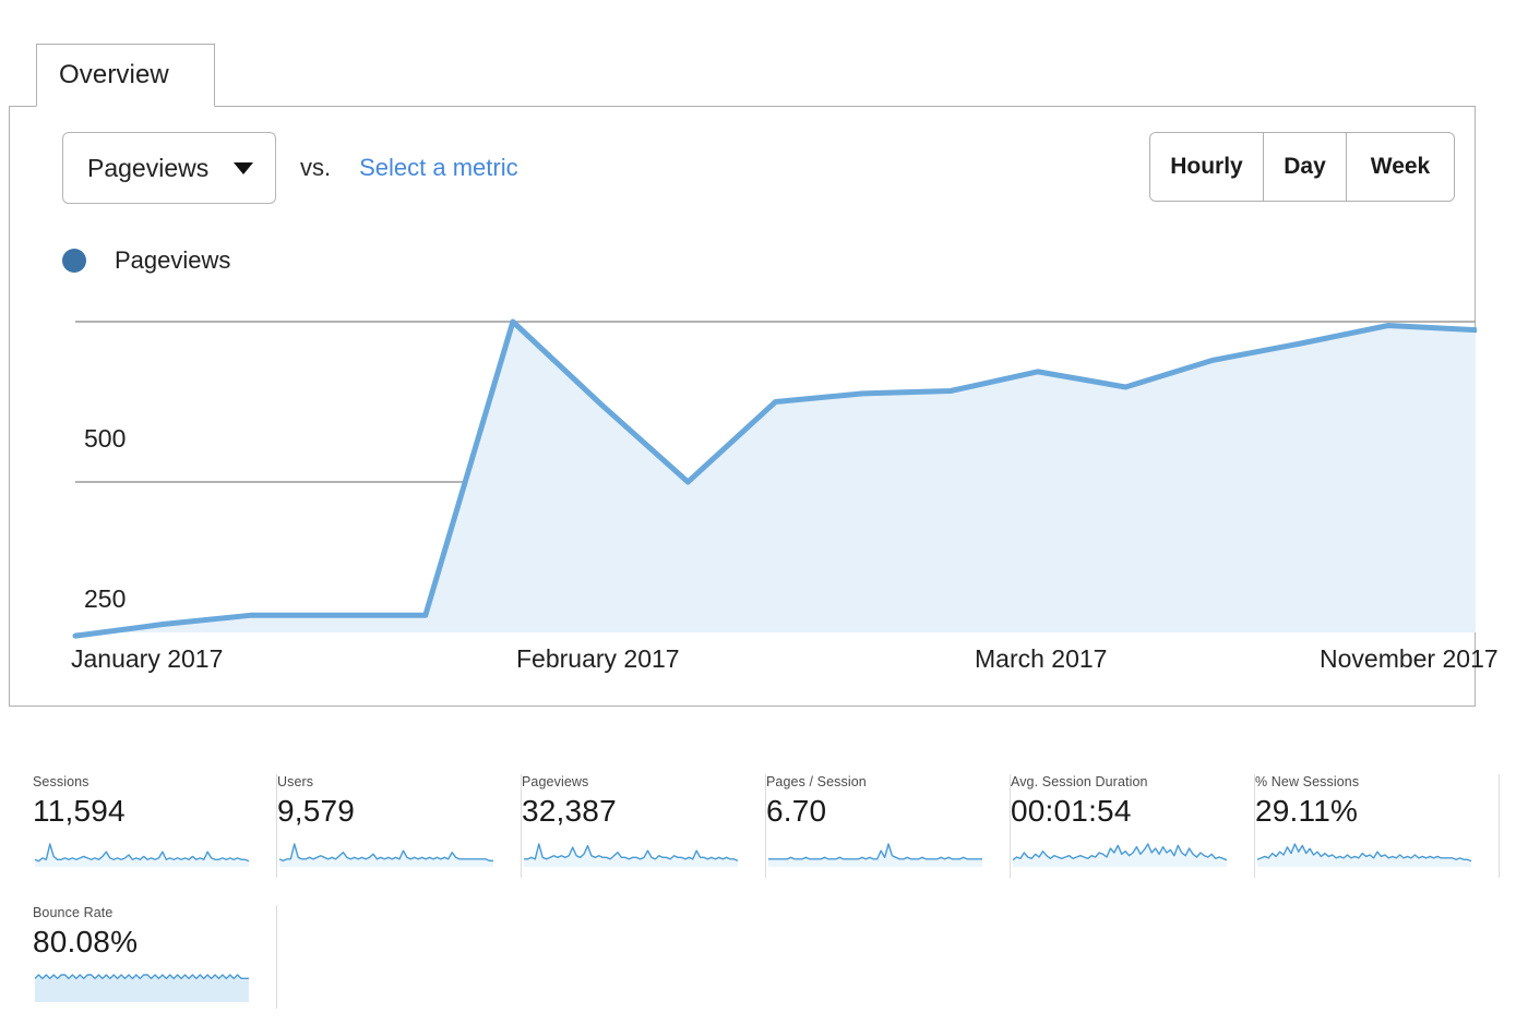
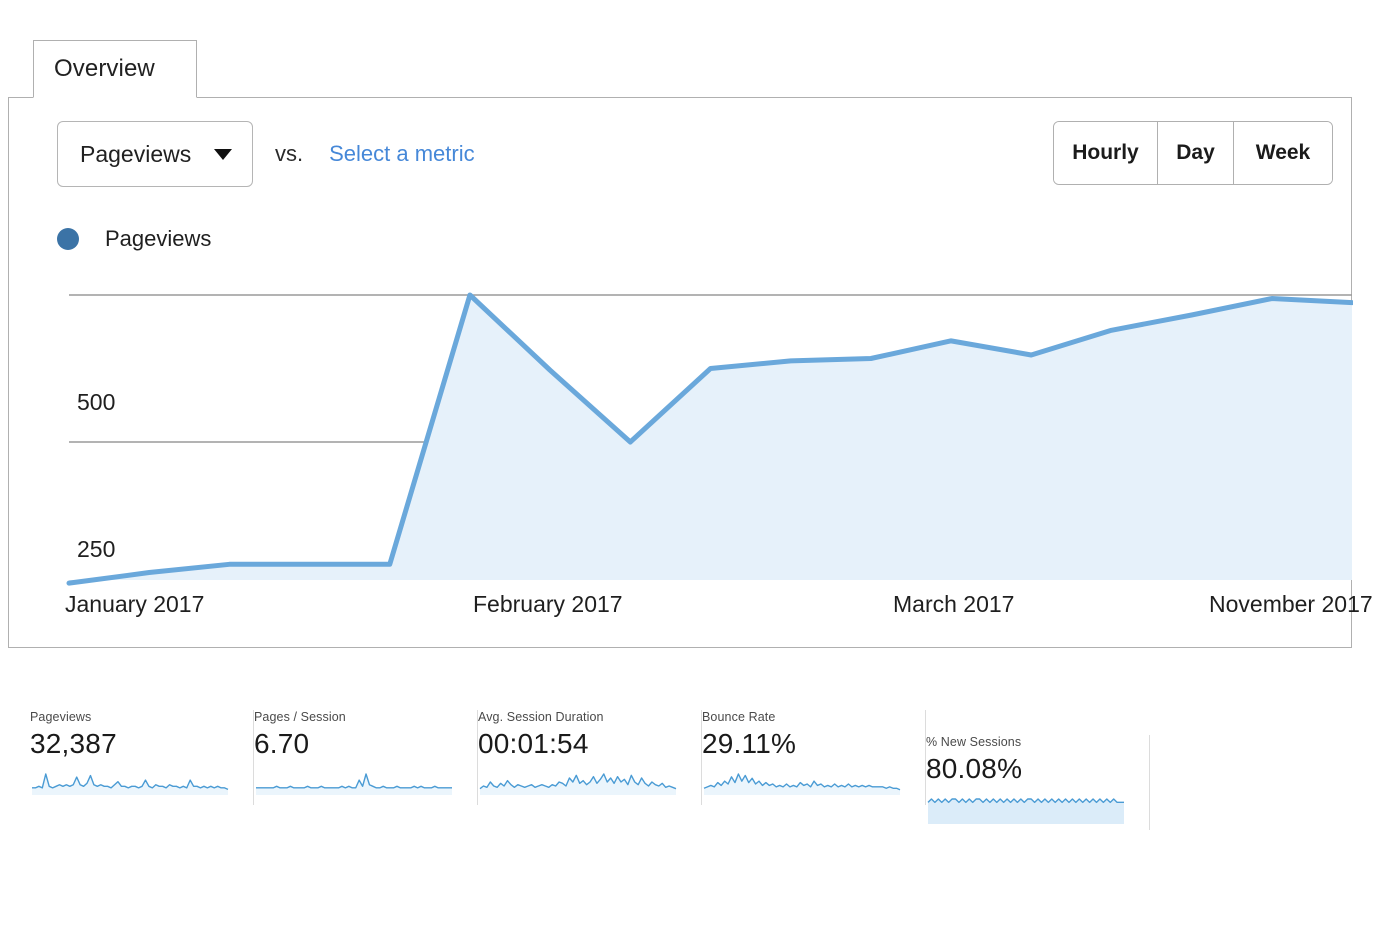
  Overview
  Pageviews
  vs.
  Select a metric
  Hourly
  Day
  Week
  Pageviews
  500
  250
  January 2017
  February 2017
  March 2017
  November 2017
- Sessions
- 11,594
- Users
- 9,579
  Pageviews
  32,387
  Pages / Session
  6.70
  Avg. Session Duration
  00:01:54
- % New Sessions
+ Bounce Rate
  29.11%
- Bounce Rate
+ % New Sessions
  80.08%
